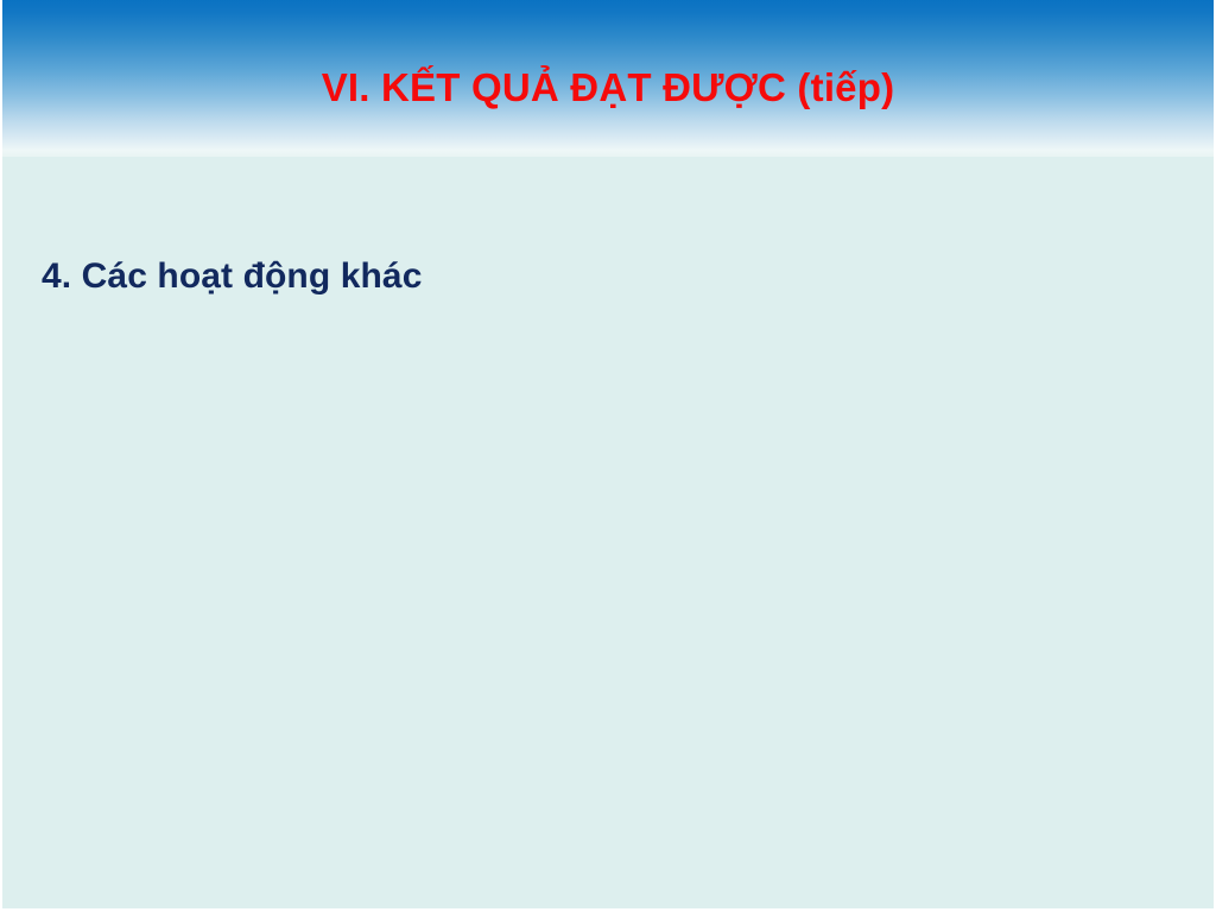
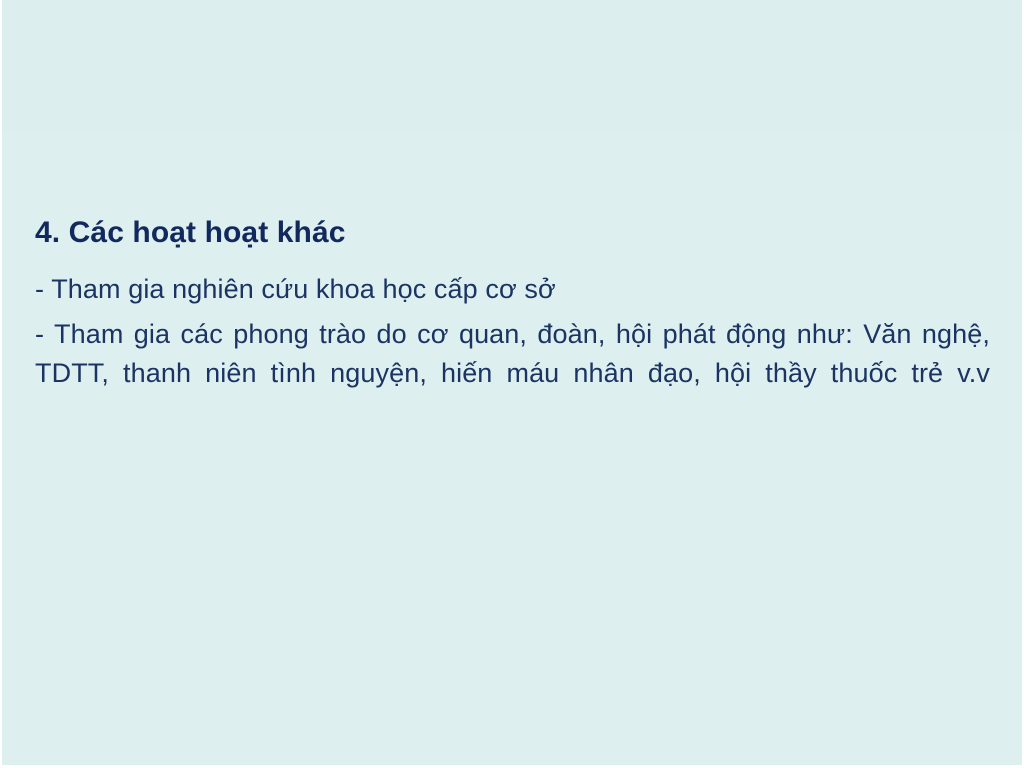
- VI. KẾT QUẢ ĐẠT ĐƯỢC (tiếp)
- 4. Các hoạt động khác
+ 4. Các hoạt hoạt khác
+ - Tham gia nghiên cứu khoa học cấp cơ sở
+ - Tham gia các phong trào do cơ quan, đoàn, hội phát động như: Văn nghệ, TDTT, thanh niên tình nguyện, hiến máu nhân đạo, hội thầy thuốc trẻ v.v
